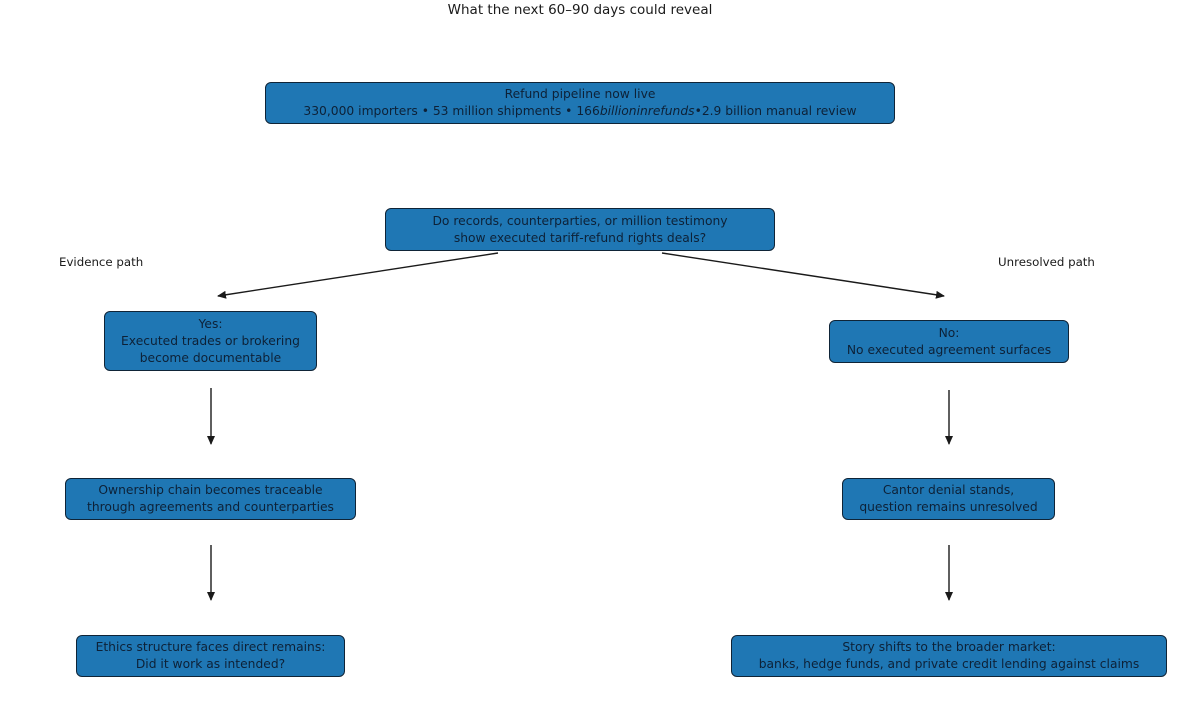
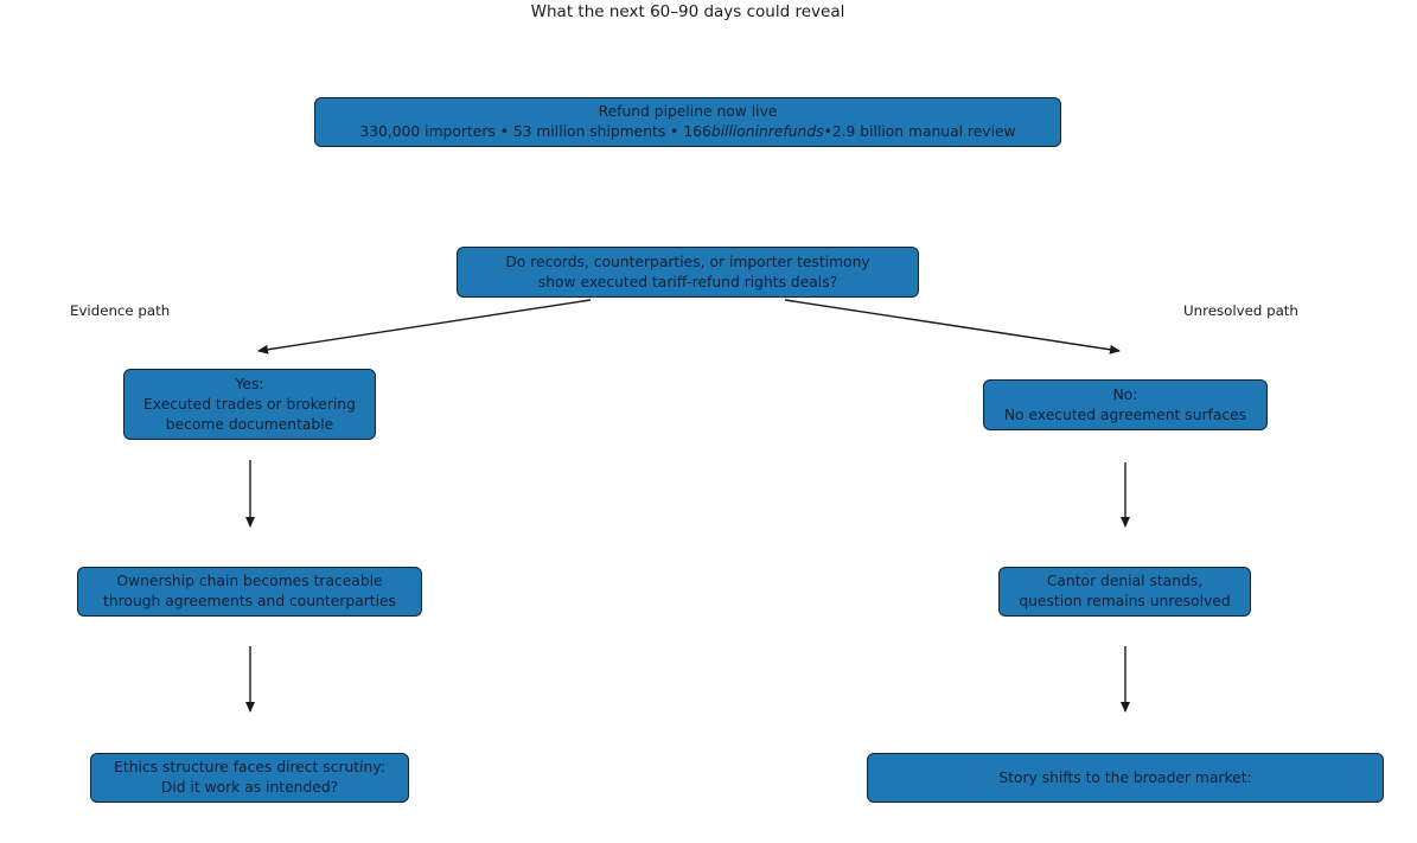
  What the next 60–90 days could reveal
  Refund pipeline now live
  330,000 importers • 53 million shipments • 166billioninrefunds•2.9 billion manual review
- Do records, counterparties, or million testimony
+ Do records, counterparties, or importer testimony
  show executed tariff-refund rights deals?
  Evidence path
  Unresolved path
  Yes:
  Executed trades or brokering
  become documentable
  No:
  No executed agreement surfaces
  Ownership chain becomes traceable
  through agreements and counterparties
  Cantor denial stands,
  question remains unresolved
- Ethics structure faces direct remains:
+ Ethics structure faces direct scrutiny:
  Did it work as intended?
  Story shifts to the broader market:
- banks, hedge funds, and private credit lending against claims
